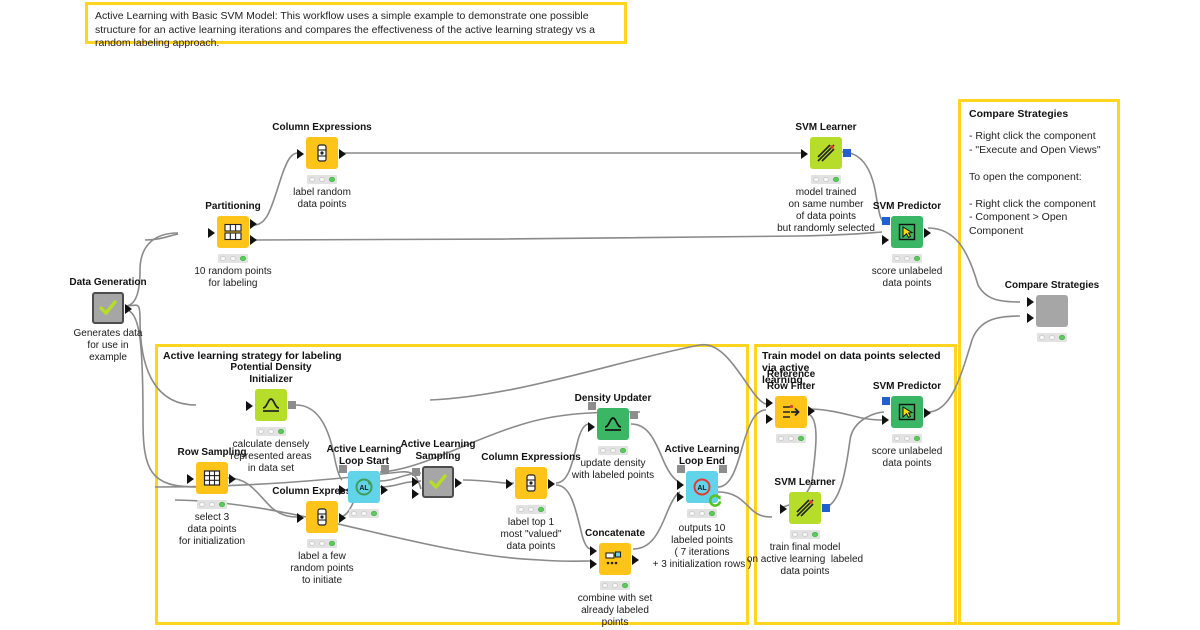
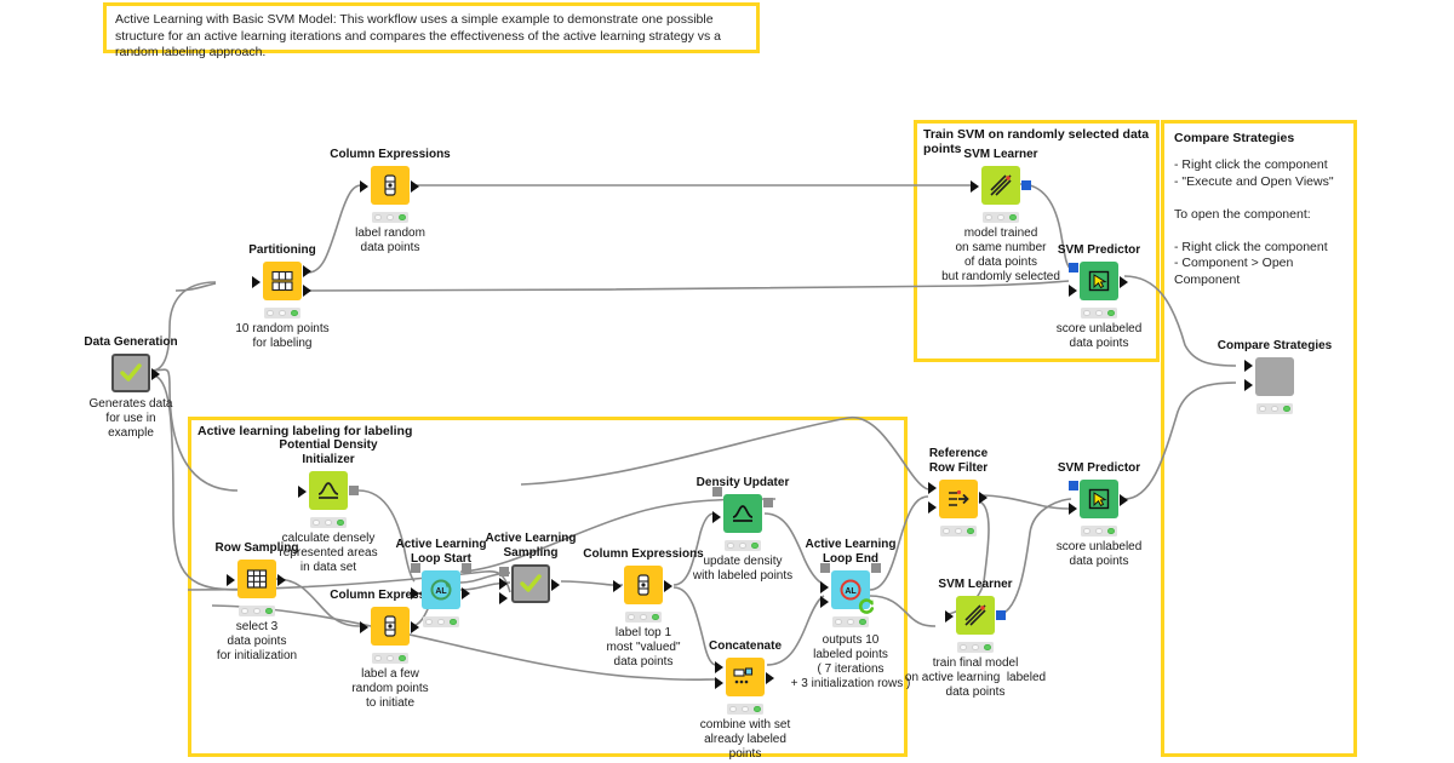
  Active Learning with Basic SVM Model: This workflow uses a simple example to demonstrate one possible structure for an active learning iterations and compares the effectiveness of the active learning strategy vs a random labeling approach.
+ Train SVM on randomly selected data points
- Active learning strategy for labeling
+ Active learning labeling for labeling
- Train model on data points selected via active
- learning
  Compare Strategies
  - Right click the component
  - "Execute and Open Views"
  To open the component:
  - Right click the component
  - Component > Open Component
  Data Generation
  Generates data
  for use in
  example
  Partitioning
  10 random points
  for labeling
  Column Expressions
  label random
  data points
  SVM Learner
  model trained
  on same number
  of data points
  but randomly selected
  SVM Predictor
  score unlabeled
  data points
  Compare Strategies
  Row Sampling
  select 3
  data points
  for initialization
  Potential Density
  Initializer
  calculate densely
  represented areas
  in data set
  Column Expres
  label a few
  random points
  to initiate
  Active Learning
  Loop Start
  Active Learning
  Sampling
  Column Expressions
  label top 1
  most "valued"
  data points
  Density Updater
  update density
  with labeled points
  Concatenate
  combine with set
  already labeled
  points
  Active Learning
  Loop End
  outputs 10
  labeled points
  ( 7 iterations
  + 3 initialization rows )
  Reference
  Row Filter
  SVM Predictor
  score unlabeled
  data points
  SVM Learner
  train final model
  on active learning labeled
  data points
